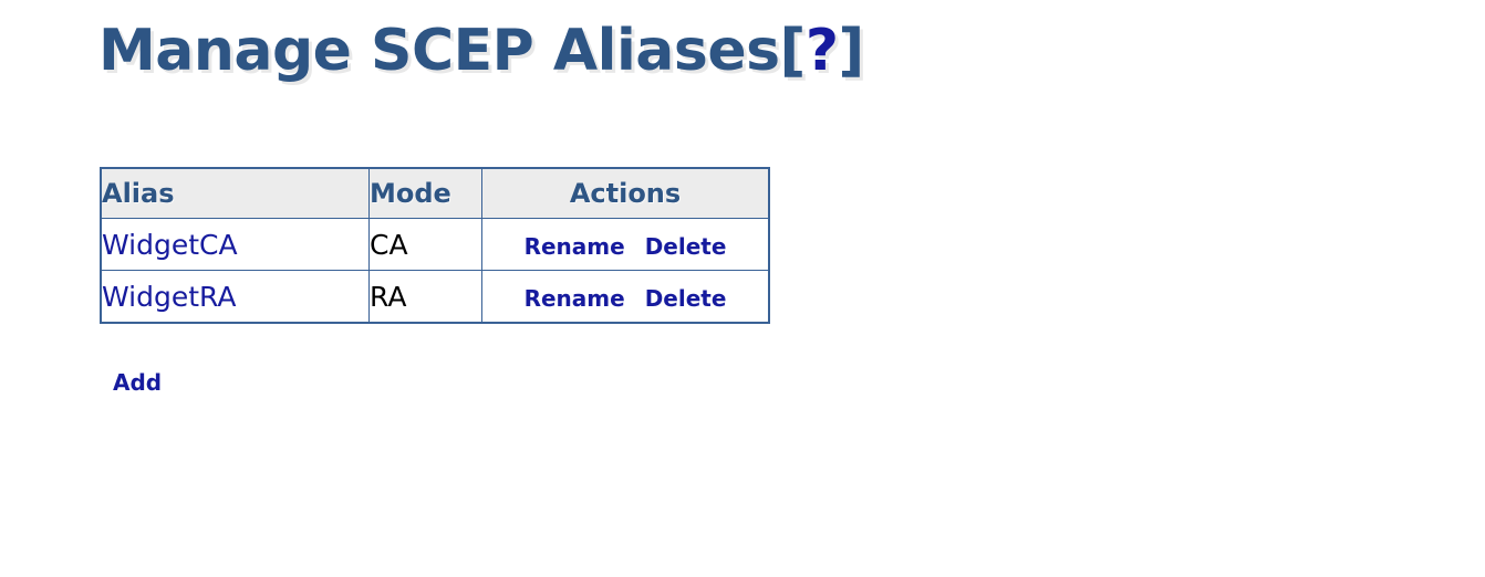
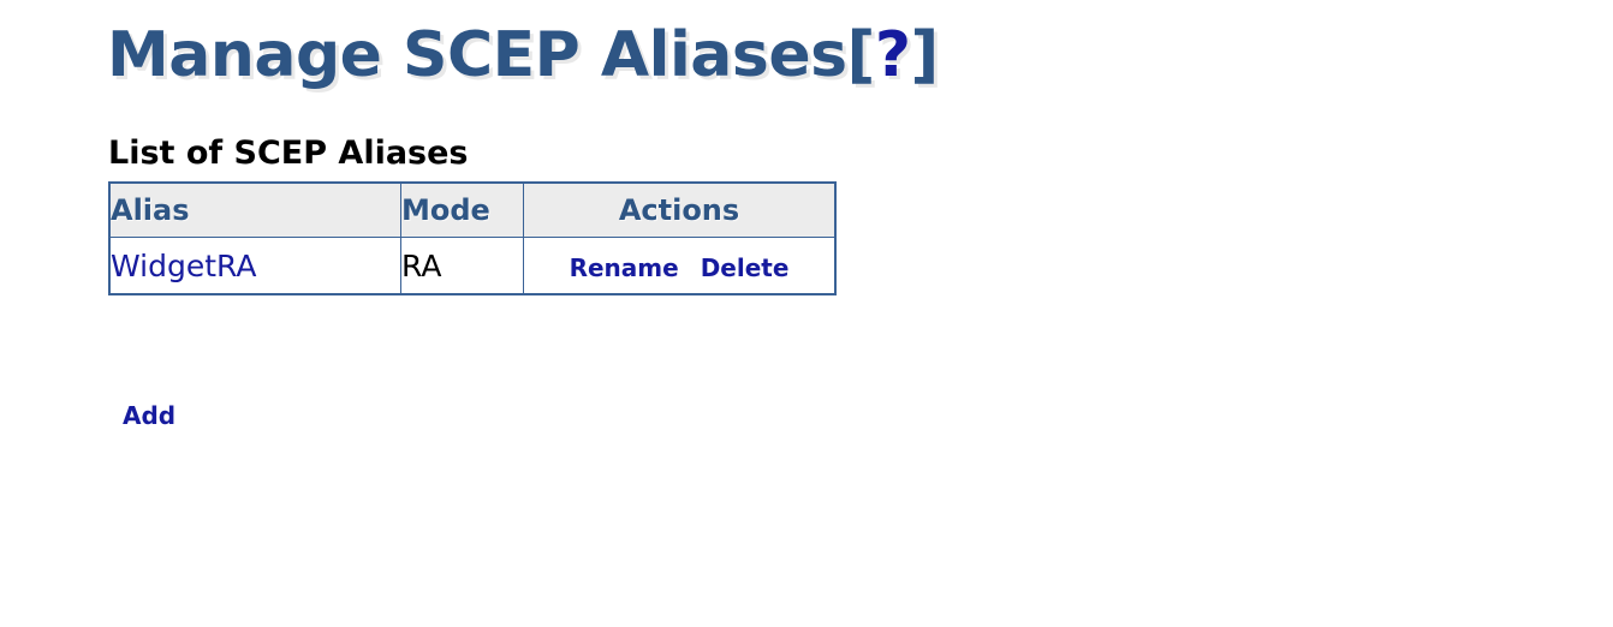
  Manage SCEP Aliases[?]
+ List of SCEP Aliases
  Alias	Mode	Actions
- WidgetCA	CA	Rename Delete
  WidgetRA	RA	Rename Delete
  Add
